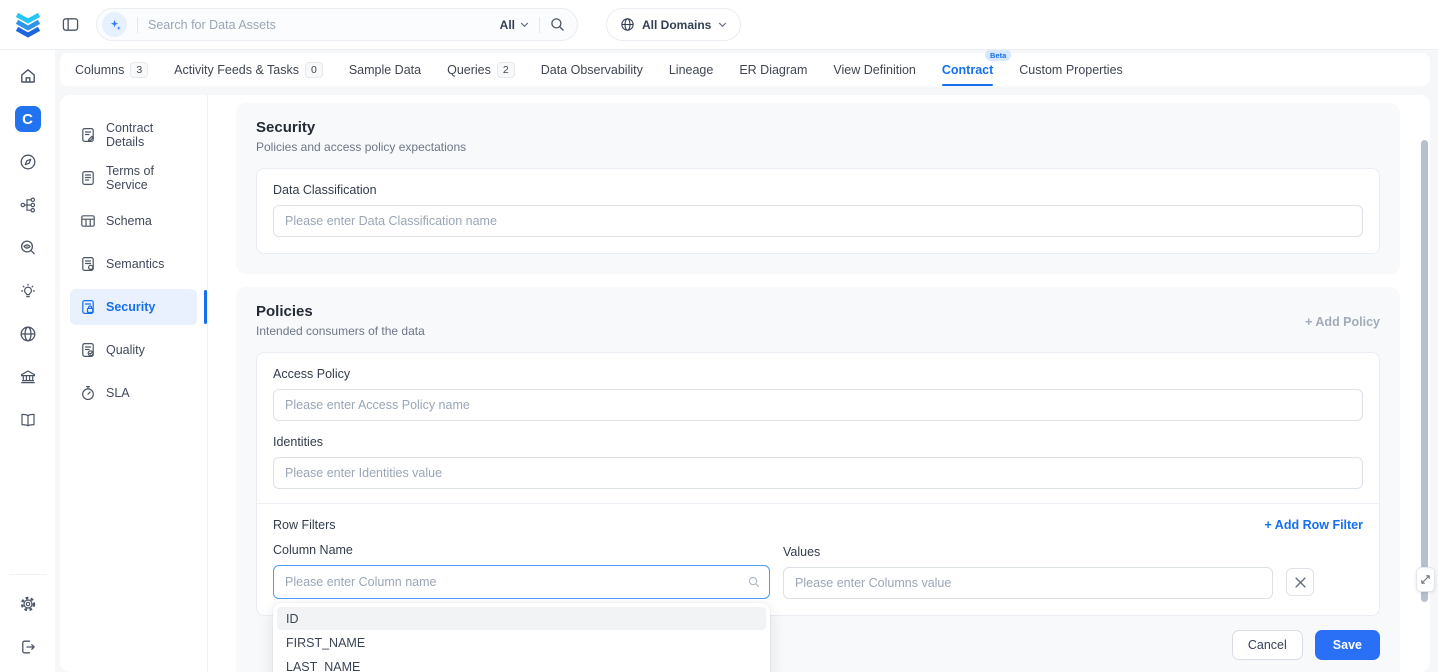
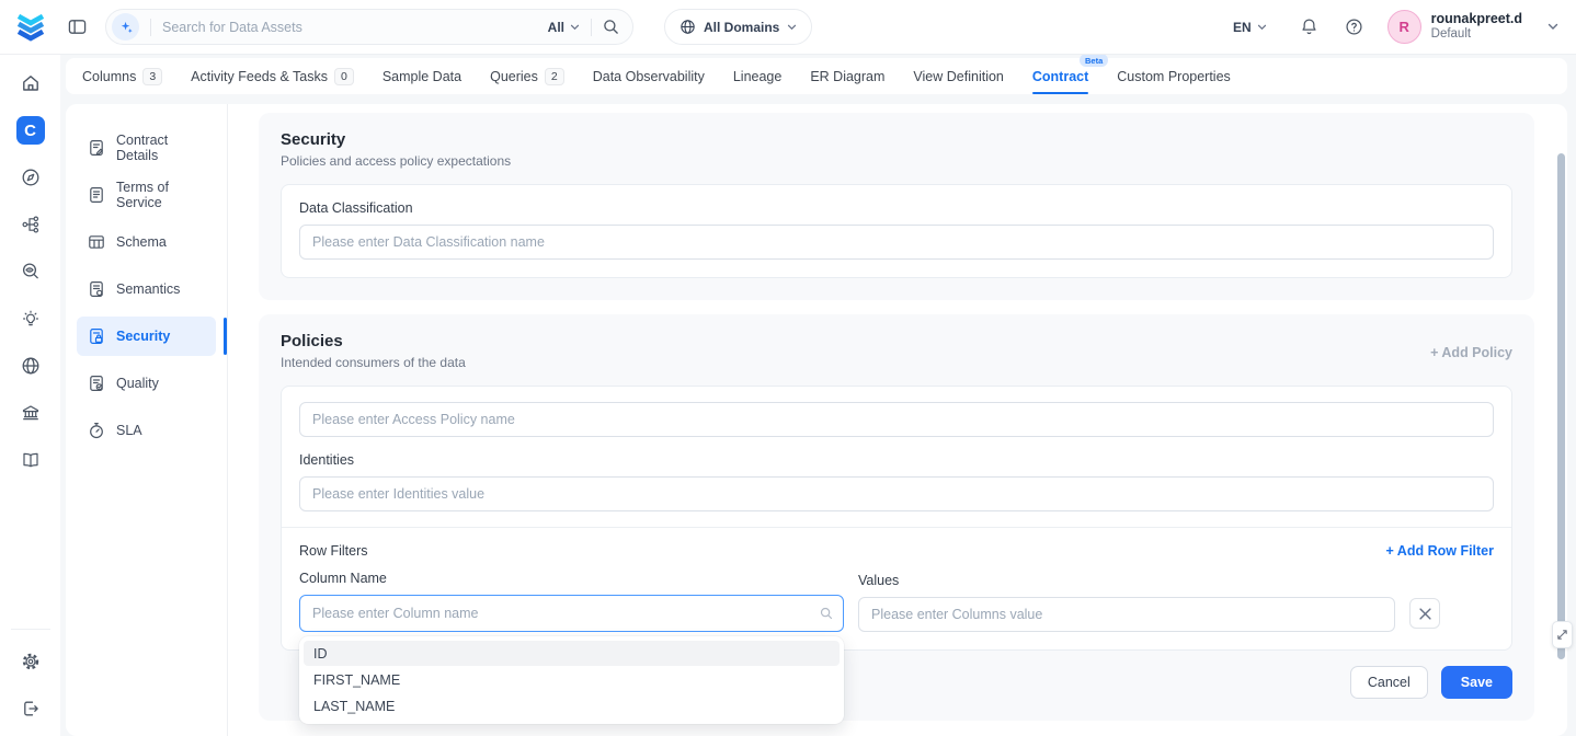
  Search for Data Assets
  All
  All Domains
+ EN
+ R
+ rounakpreet.d
+ Default
  C
  Columns
  3
  Activity Feeds & Tasks
  0
  Sample Data
  Queries
  2
  Data Observability
  Lineage
  ER Diagram
  View Definition
  Contract
  Beta
  Custom Properties
  Contract Details
  Terms of Service
  Schema
  Semantics
  Security
  Quality
  SLA
  Security
  Policies and access policy expectations
  Data Classification
  Please enter Data Classification name
  Policies
  Intended consumers of the data
  + Add Policy
- Access Policy
  Please enter Access Policy name
  Identities
  Please enter Identities value
  Row Filters
  + Add Row Filter
  Column Name
  Please enter Column name
  ID
  FIRST_NAME
  LAST_NAME
  Values
  Please enter Columns value
  Cancel
  Save
